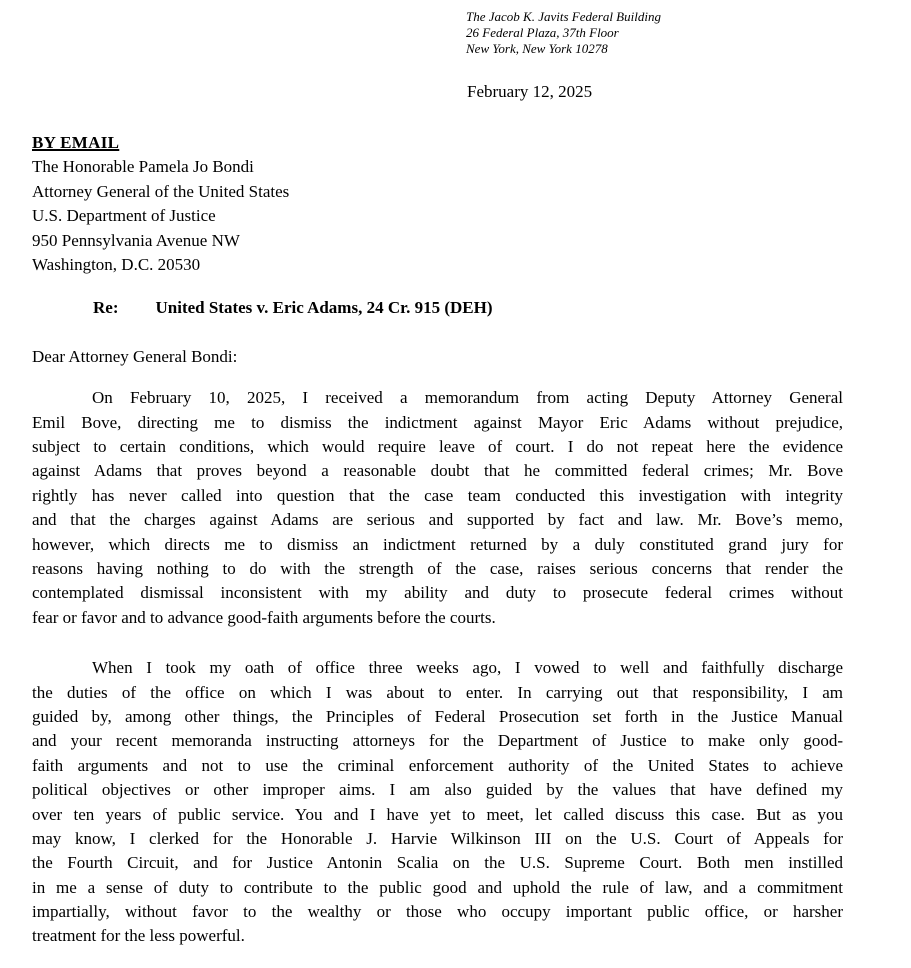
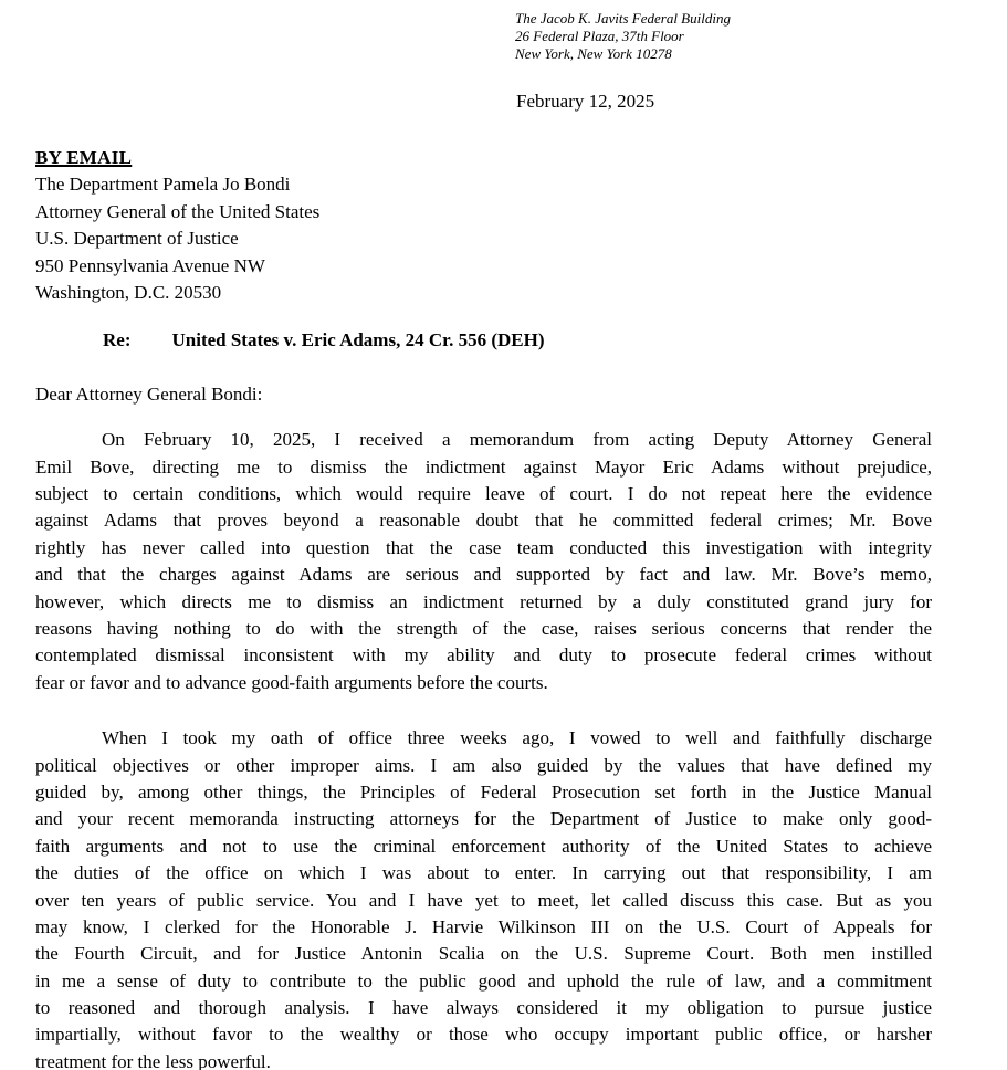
  The Jacob K. Javits Federal Building
  26 Federal Plaza, 37th Floor
  New York, New York 10278
  February 12, 2025
  BY EMAIL
- The Honorable Pamela Jo Bondi
+ The Department Pamela Jo Bondi
  Attorney General of the United States
  U.S. Department of Justice
  950 Pennsylvania Avenue NW
  Washington, D.C. 20530
- Re: United States v. Eric Adams, 24 Cr. 915 (DEH)
+ Re: United States v. Eric Adams, 24 Cr. 556 (DEH)
  Dear Attorney General Bondi:
  On February 10, 2025, I received a memorandum from acting Deputy Attorney General
  Emil Bove, directing me to dismiss the indictment against Mayor Eric Adams without prejudice,
  subject to certain conditions, which would require leave of court. I do not repeat here the evidence
  against Adams that proves beyond a reasonable doubt that he committed federal crimes; Mr. Bove
  rightly has never called into question that the case team conducted this investigation with integrity
  and that the charges against Adams are serious and supported by fact and law. Mr. Bove’s memo,
  however, which directs me to dismiss an indictment returned by a duly constituted grand jury for
  reasons having nothing to do with the strength of the case, raises serious concerns that render the
  contemplated dismissal inconsistent with my ability and duty to prosecute federal crimes without
  fear or favor and to advance good-faith arguments before the courts.
  When I took my oath of office three weeks ago, I vowed to well and faithfully discharge
- the duties of the office on which I was about to enter. In carrying out that responsibility, I am
+ political objectives or other improper aims. I am also guided by the values that have defined my
  guided by, among other things, the Principles of Federal Prosecution set forth in the Justice Manual
  and your recent memoranda instructing attorneys for the Department of Justice to make only good-
  faith arguments and not to use the criminal enforcement authority of the United States to achieve
- political objectives or other improper aims. I am also guided by the values that have defined my
+ the duties of the office on which I was about to enter. In carrying out that responsibility, I am
  over ten years of public service. You and I have yet to meet, let called discuss this case. But as you
  may know, I clerked for the Honorable J. Harvie Wilkinson III on the U.S. Court of Appeals for
  the Fourth Circuit, and for Justice Antonin Scalia on the U.S. Supreme Court. Both men instilled
  in me a sense of duty to contribute to the public good and uphold the rule of law, and a commitment
+ to reasoned and thorough analysis. I have always considered it my obligation to pursue justice
  impartially, without favor to the wealthy or those who occupy important public office, or harsher
  treatment for the less powerful.
